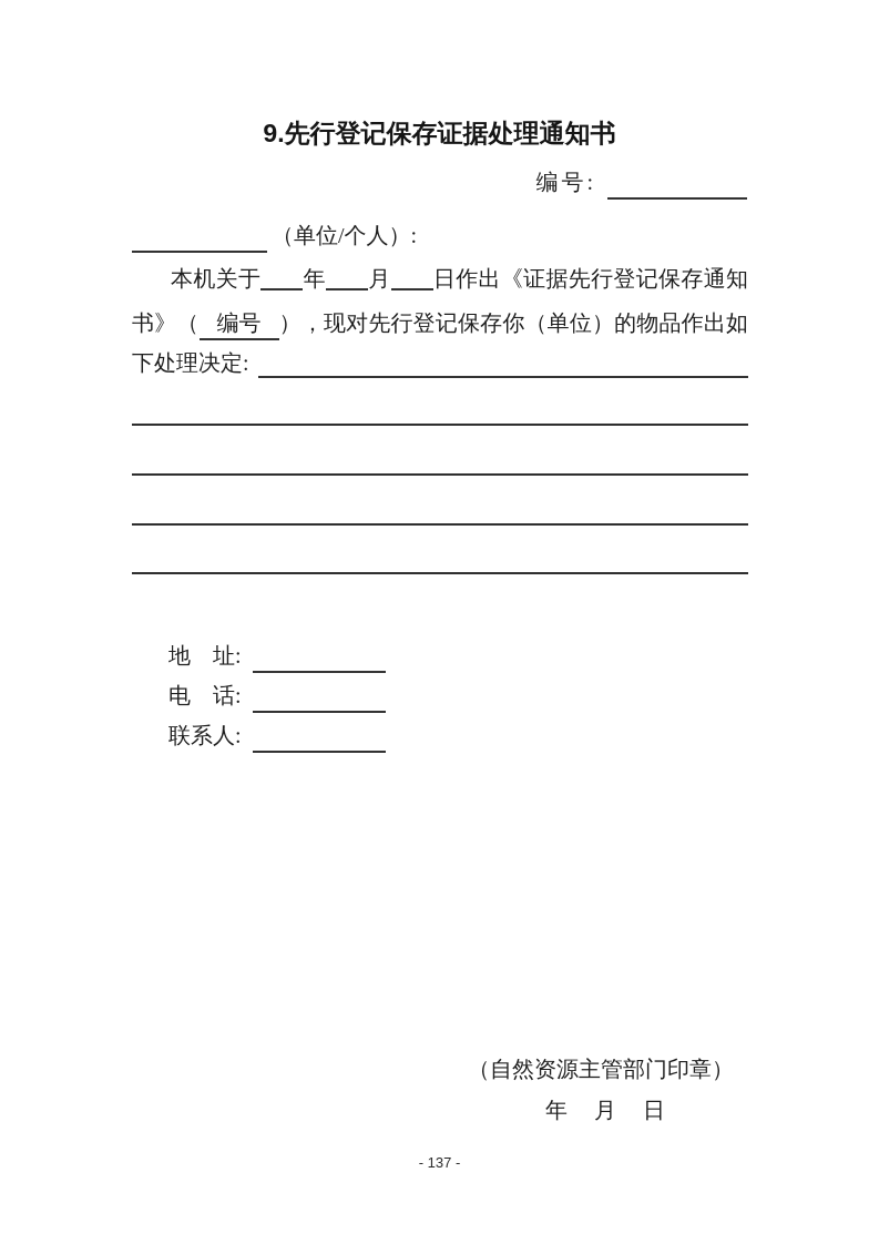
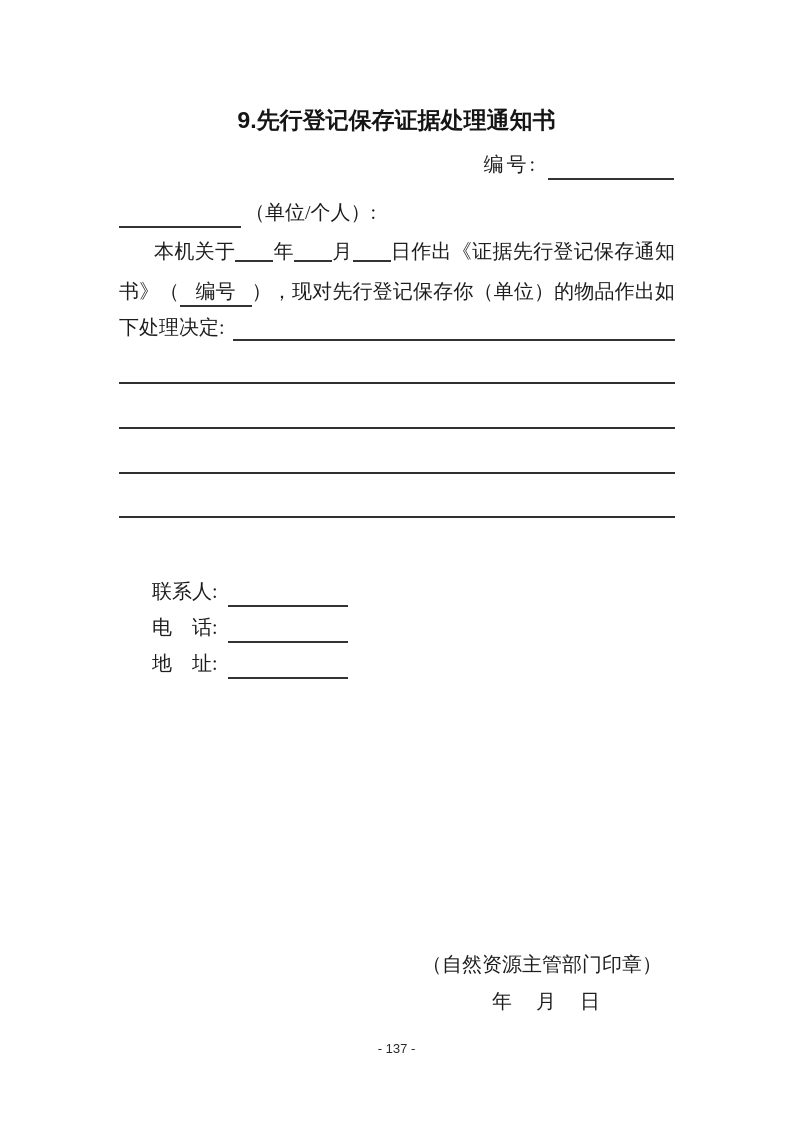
  9.先行登记保存证据处理通知书
  编号:
  （单位/个人）:
  本机关于 年 月 日作出《证据先行登记保存通知
  书》（ 编号 ），现对先行登记保存你（单位）的物品作出如
  下处理决定:
- 地 址:
+ 联系人:
  电 话:
- 联系人:
+ 地 址:
  （自然资源主管部门印章）
  年 月 日
  - 137 -
